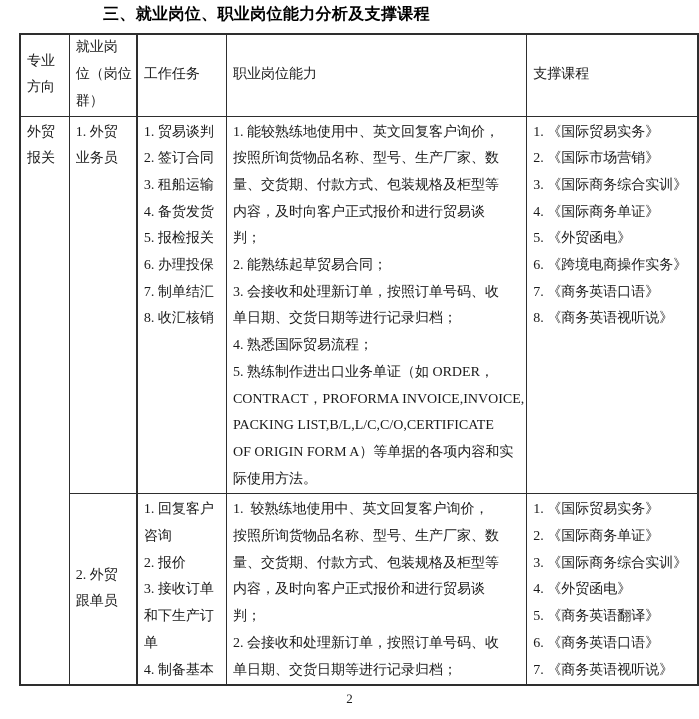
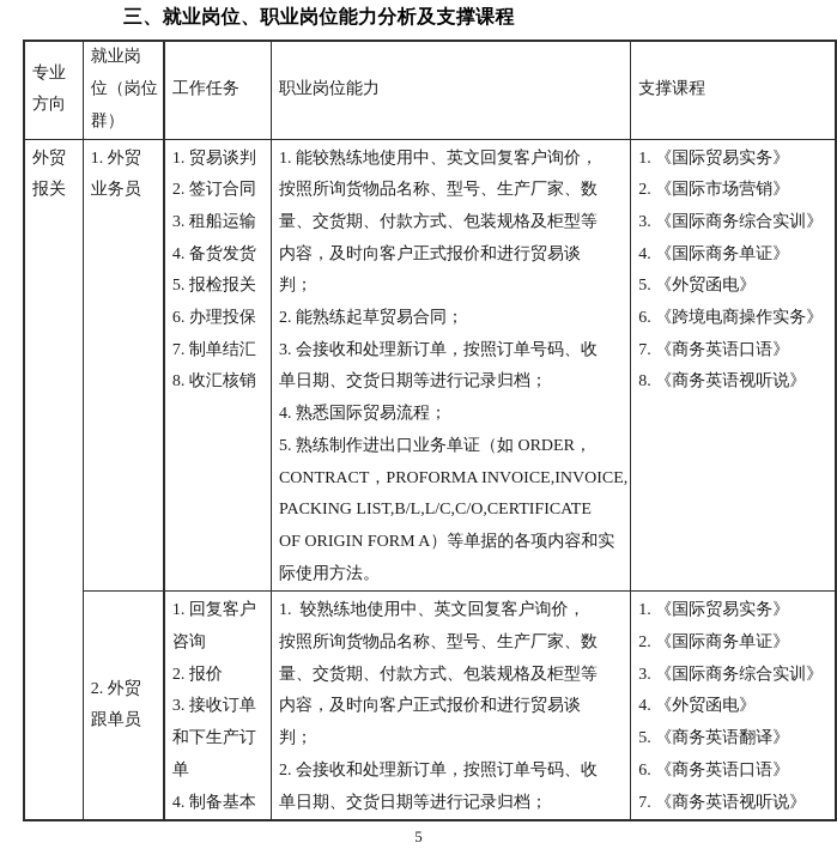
  三、就业岗位、职业岗位能力分析及支撑课程
  专业 方向	就业岗 位（岗位 群）	工作任务	职业岗位能力	支撑课程
  外贸 报关	1. 外贸 业务员	1. 贸易谈判 2. 签订合同 3. 租船运输 4. 备货发货 5. 报检报关 6. 办理投保 7. 制单结汇 8. 收汇核销	1. 能较熟练地使用中、英文回复客户询价， 按照所询货物品名称、型号、生产厂家、数 量、交货期、付款方式、包装规格及柜型等 内容，及时向客户正式报价和进行贸易谈 判； 2. 能熟练起草贸易合同； 3. 会接收和处理新订单，按照订单号码、收 单日期、交货日期等进行记录归档； 4. 熟悉国际贸易流程； 5. 熟练制作进出口业务单证（如 ORDER， CONTRACT，PROFORMA INVOICE,INVOICE, PACKING LIST,B/L,L/C,C/O,CERTIFICATE OF ORIGIN FORM A）等单据的各项内容和实 际使用方法。	1. 《国际贸易实务》 2. 《国际市场营销》 3. 《国际商务综合实训》 4. 《国际商务单证》 5. 《外贸函电》 6. 《跨境电商操作实务》 7. 《商务英语口语》 8. 《商务英语视听说》
  2. 外贸 跟单员	1. 回复客户 咨询 2. 报价 3. 接收订单 和下生产订 单 4. 制备基本	1. 较熟练地使用中、英文回复客户询价， 按照所询货物品名称、型号、生产厂家、数 量、交货期、付款方式、包装规格及柜型等 内容，及时向客户正式报价和进行贸易谈 判； 2. 会接收和处理新订单，按照订单号码、收 单日期、交货日期等进行记录归档；	1. 《国际贸易实务》 2. 《国际商务单证》 3. 《国际商务综合实训》 4. 《外贸函电》 5. 《商务英语翻译》 6. 《商务英语口语》 7. 《商务英语视听说》
- 2
+ 5
